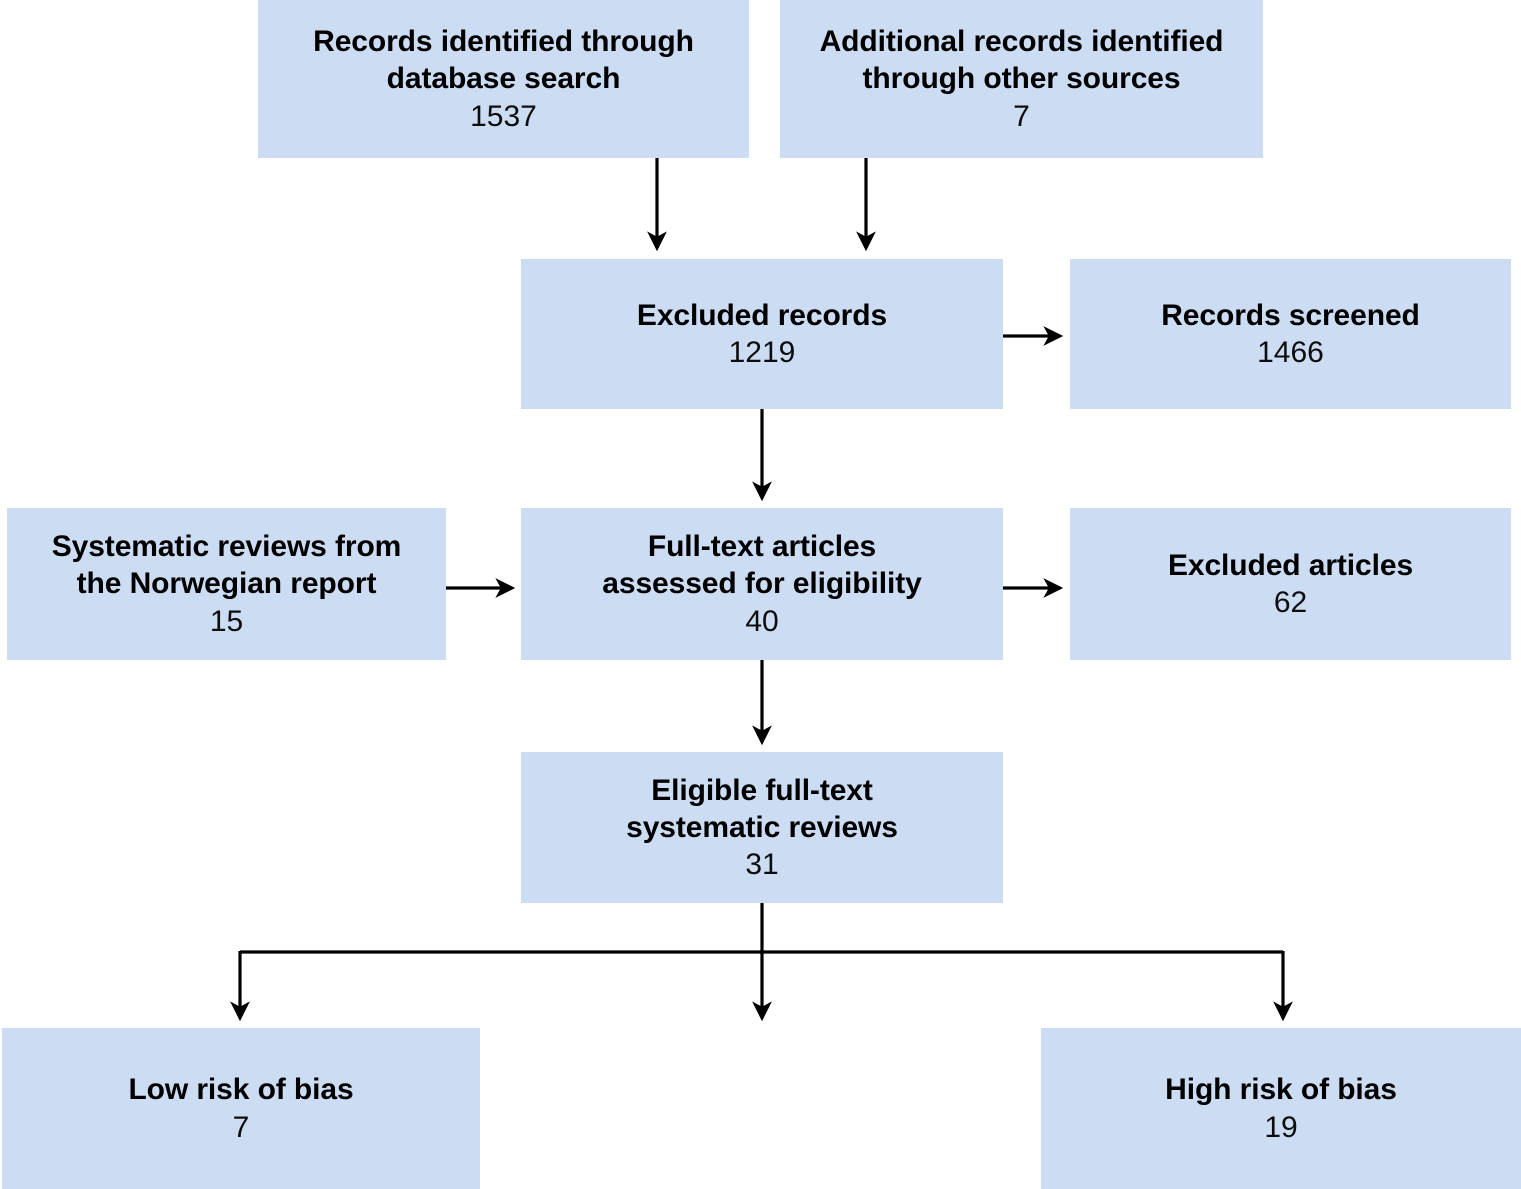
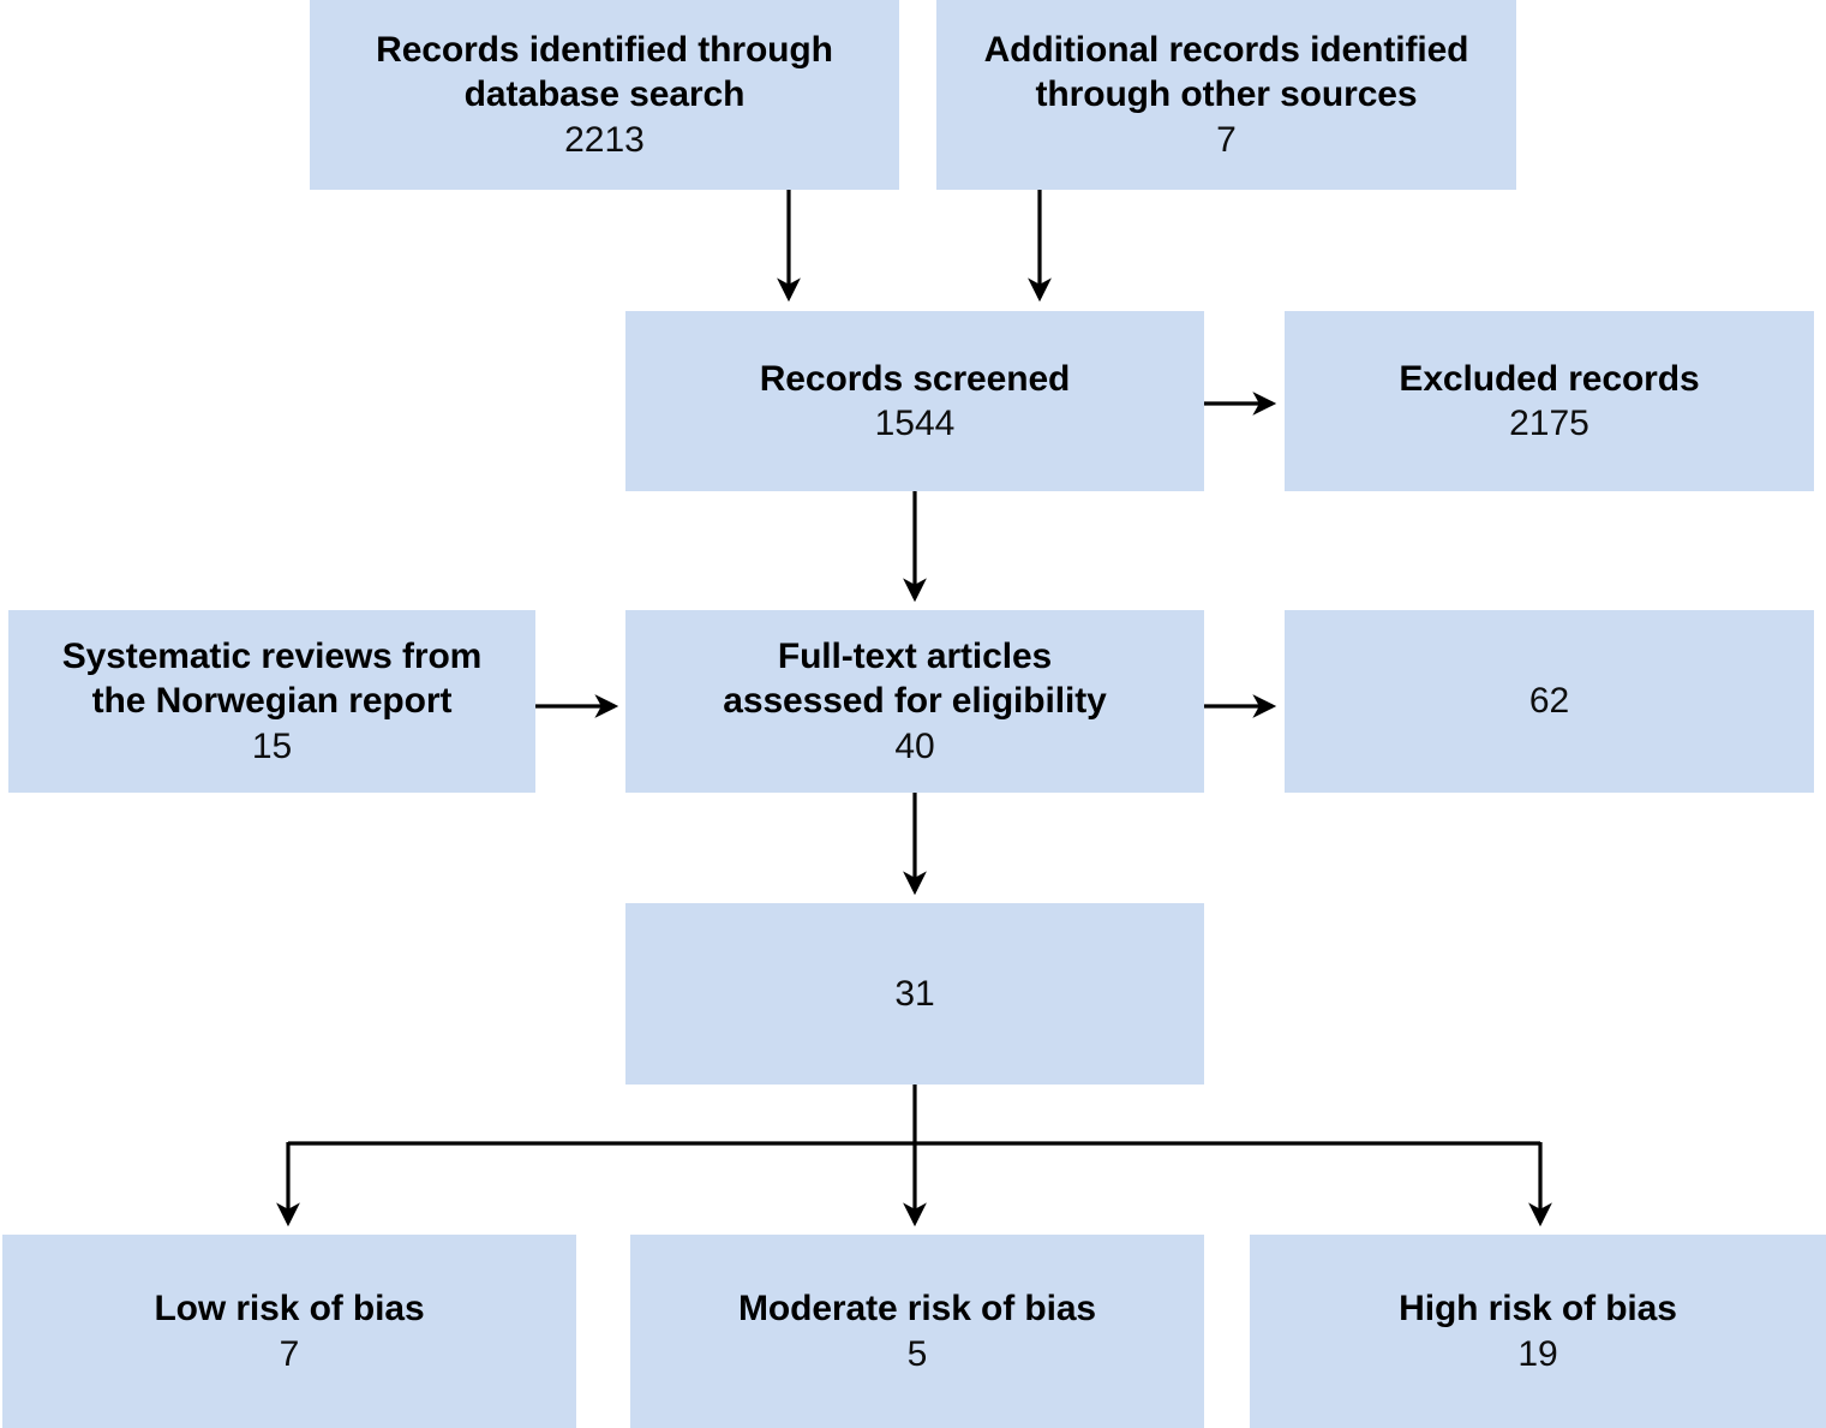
  Records identified through
  database search
- 1537
+ 2213
  Additional records identified
  through other sources
  7
- Excluded records
+ Records screened
- 1219
+ 1544
- Records screened
+ Excluded records
- 1466
+ 2175
  Systematic reviews from
  the Norwegian report
  15
  Full-text articles
  assessed for eligibility
  40
- Excluded articles
  62
- Eligible full-text
- systematic reviews
  31
  Low risk of bias
  7
+ Moderate risk of bias
+ 5
  High risk of bias
  19
